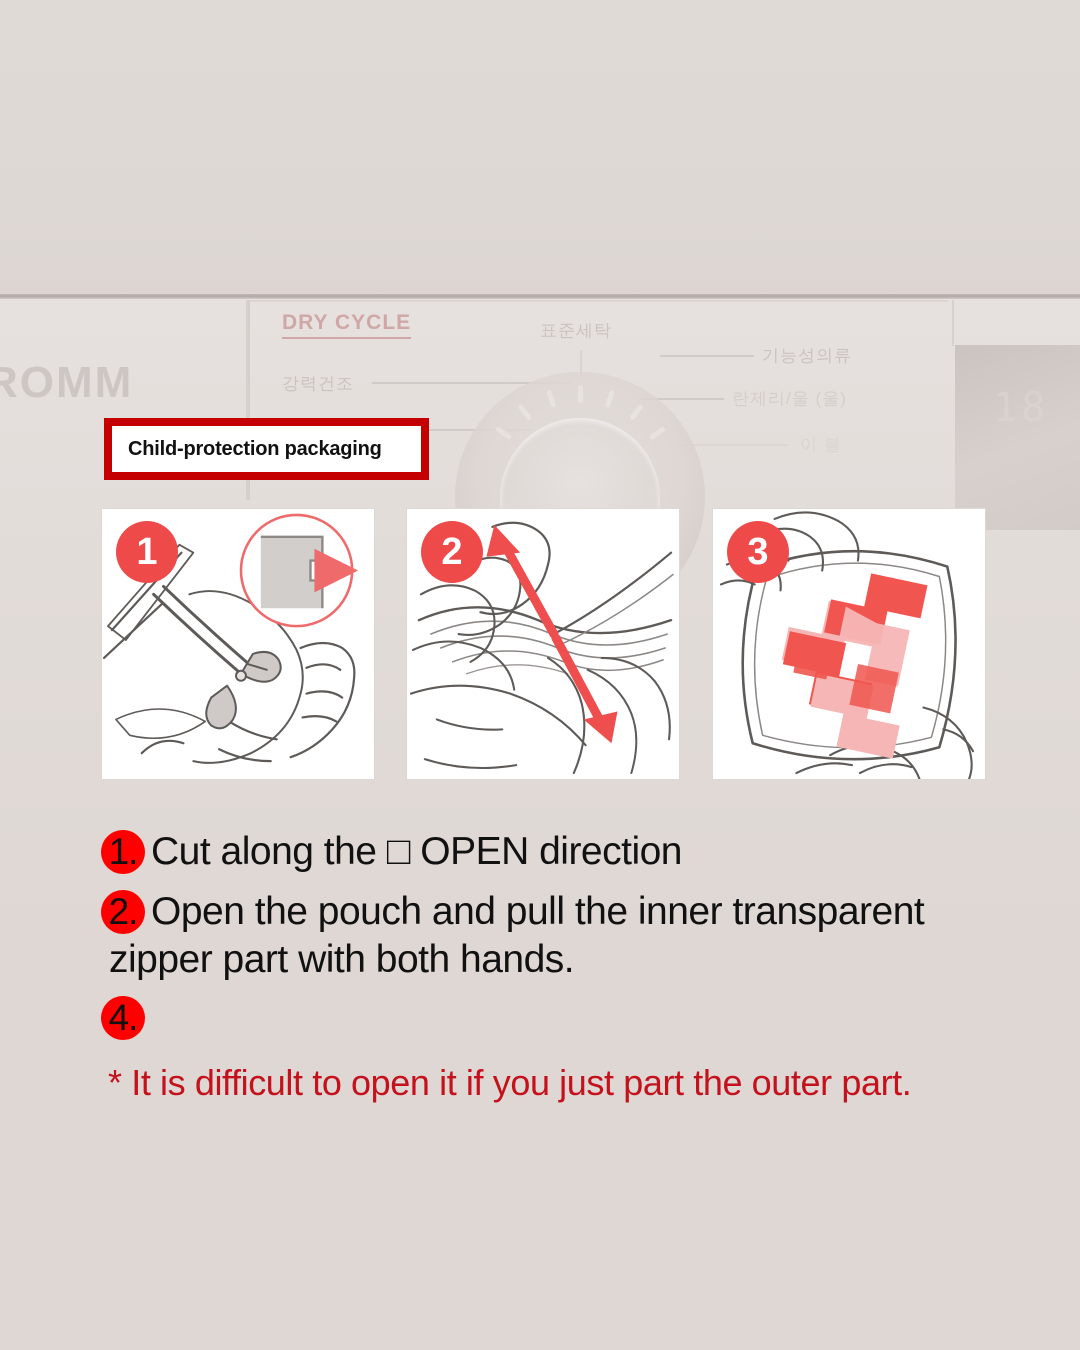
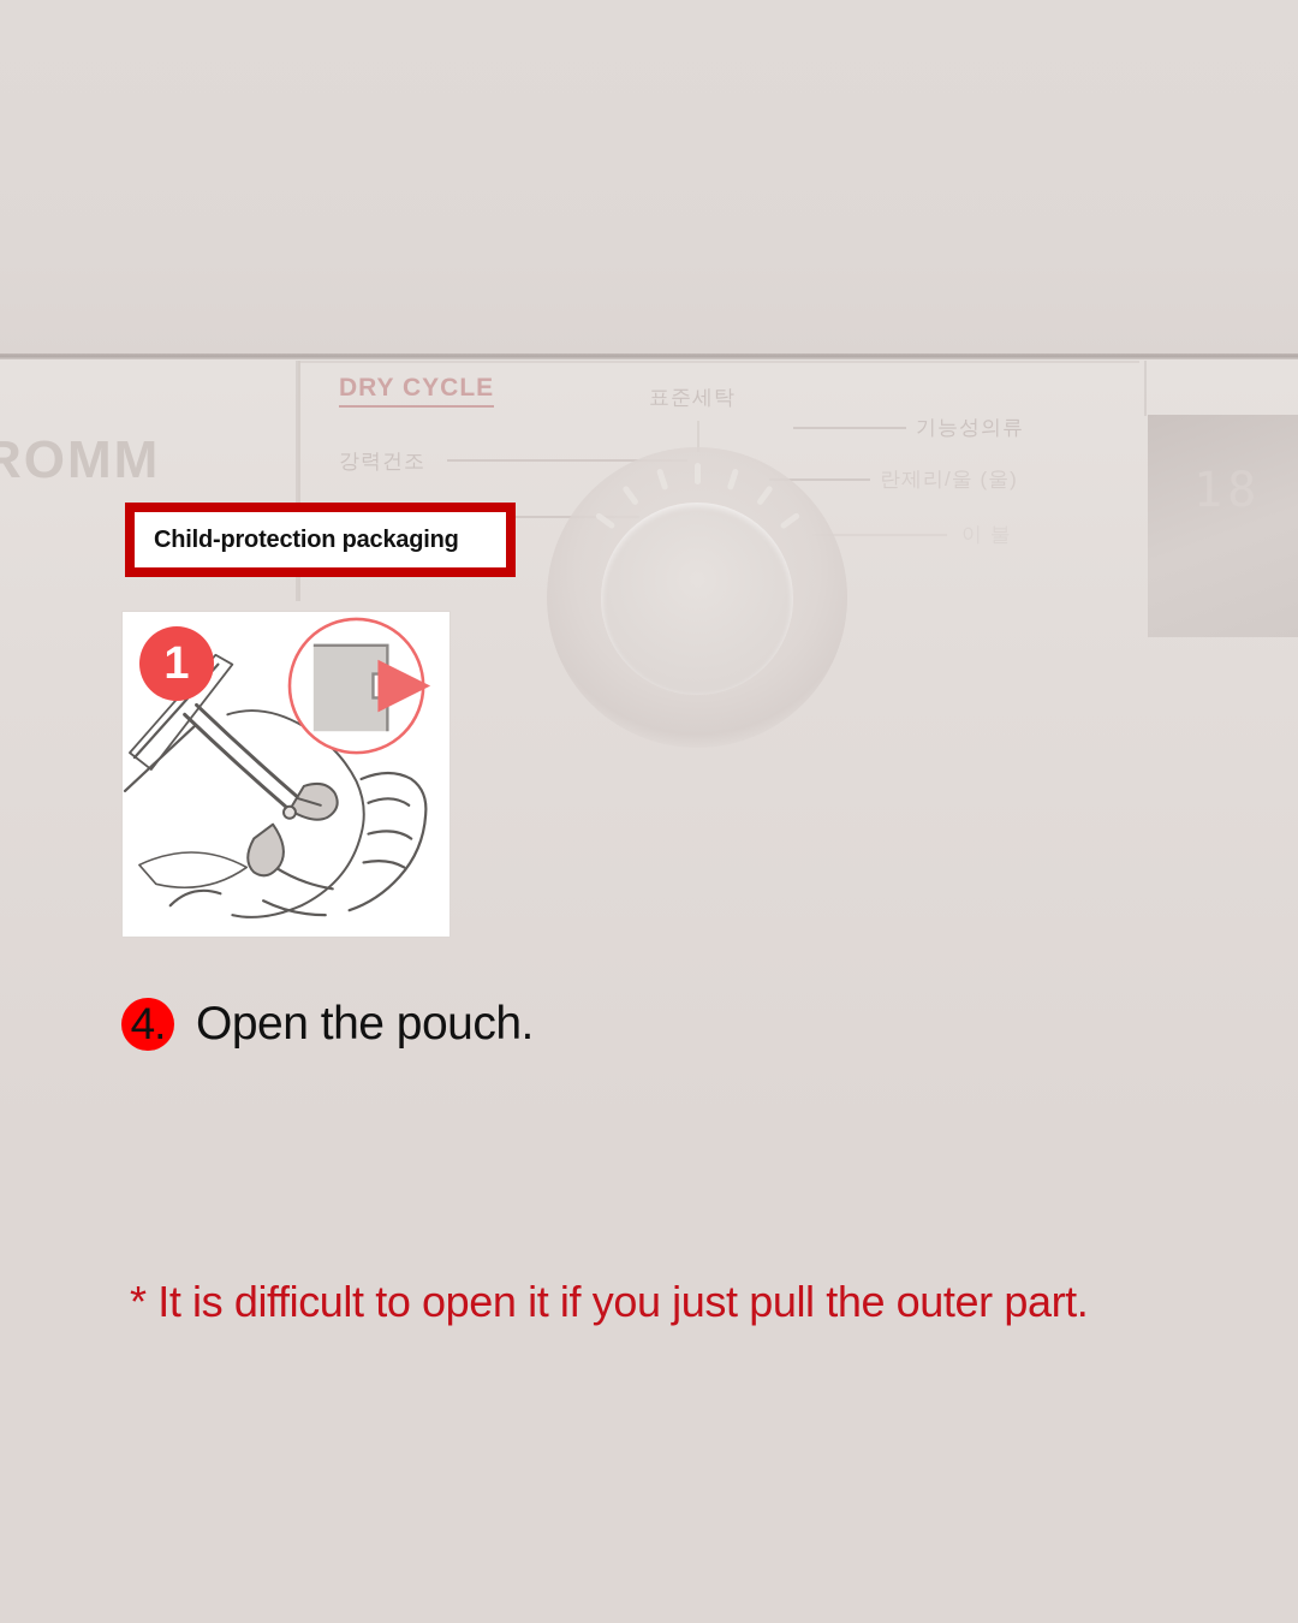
  ROMM
  DRY CYCLE
  강력건조
  표준세탁
  기능성의류
  Child-protection packaging
  1
- 2
- 3
- 1.
- Cut along the □ OPEN direction
- 2.
- Open the pouch and pull the inner transparent
- zipper part with both hands.
  4.
+ Open the pouch.
- * It is difficult to open it if you just part the outer part.
+ * It is difficult to open it if you just pull the outer part.
